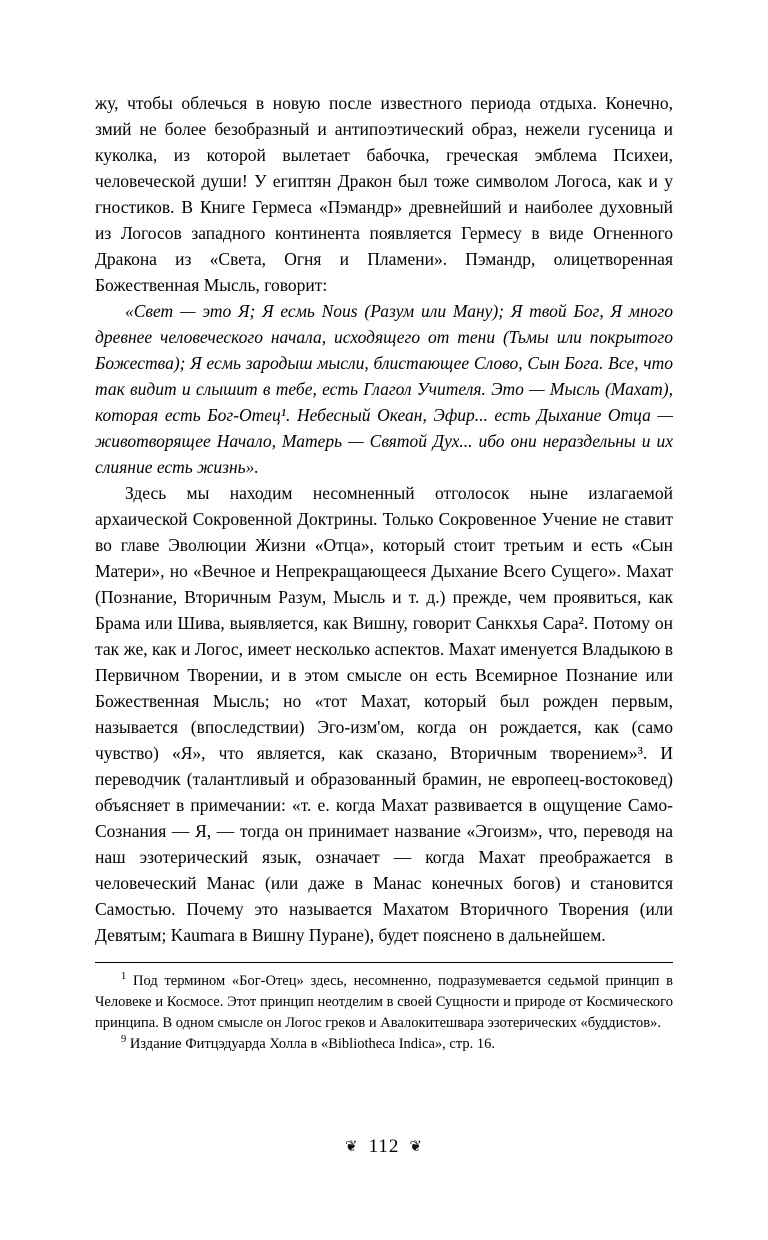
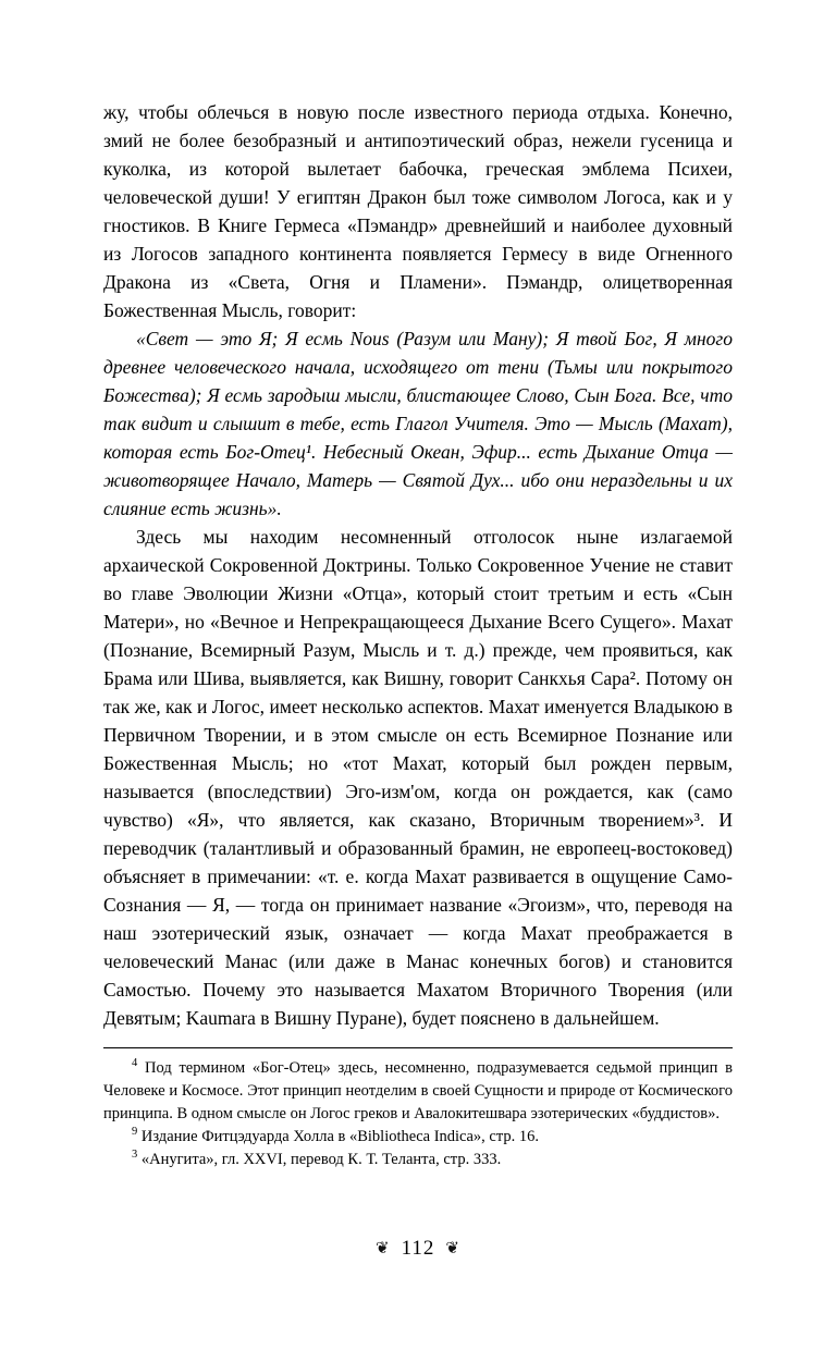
  жу, чтобы облечься в новую после известного периода отдыха. Конечно, змий не более безобразный и антипоэтический образ, нежели гусеница и куколка, из которой вылетает бабочка, греческая эмблема Психеи, человеческой души! У египтян Дракон был тоже символом Логоса, как и у гностиков. В Книге Гермеса «Пэмандр» древнейший и наиболее духовный из Логосов западного континента появляется Гермесу в виде Огненного Дракона из «Света, Огня и Пламени». Пэмандр, олицетворенная Божественная Мысль, говорит:
  «Свет — это Я; Я есмь Nous (Разум или Ману); Я твой Бог, Я много древнее человеческого начала, исходящего от тени (Тьмы или покрытого Божества); Я есмь зародыш мысли, блистающее Слово, Сын Бога. Все, что так видит и слышит в тебе, есть Глагол Учителя. Это — Мысль (Махат), которая есть Бог-Отец¹. Небесный Океан, Эфир... есть Дыхание Отца — животворящее Начало, Матерь — Святой Дух... ибо они нераздельны и их слияние есть жизнь».
- Здесь мы находим несомненный отголосок ныне излагаемой архаической Сокровенной Доктрины. Только Сокровенное Учение не ставит во главе Эволюции Жизни «Отца», который стоит третьим и есть «Сын Матери», но «Вечное и Непрекращающееся Дыхание Всего Сущего». Махат (Познание, Вторичным Разум, Мысль и т. д.) прежде, чем проявиться, как Брама или Шива, выявляется, как Вишну, говорит Санкхья Сара². Потому он так же, как и Логос, имеет несколько аспектов. Махат именуется Владыкою в Первичном Творении, и в этом смысле он есть Всемирное Познание или Божественная Мысль; но «тот Махат, который был рожден первым, называется (впоследствии) Эго-изм'ом, когда он рождается, как (само чувство) «Я», что является, как сказано, Вторичным творением»³. И переводчик (талантливый и образованный брамин, не европеец-востоковед) объясняет в примечании: «т. е. когда Махат развивается в ощущение Само-Сознания — Я, — тогда он принимает название «Эгоизм», что, переводя на наш эзотерический язык, означает — когда Махат преображается в человеческий Манас (или даже в Манас конечных богов) и становится Самостью. Почему это называется Махатом Вторичного Творения (или Девятым; Kaumara в Вишну Пуране), будет пояснено в дальнейшем.
+ Здесь мы находим несомненный отголосок ныне излагаемой архаической Сокровенной Доктрины. Только Сокровенное Учение не ставит во главе Эволюции Жизни «Отца», который стоит третьим и есть «Сын Матери», но «Вечное и Непрекращающееся Дыхание Всего Сущего». Махат (Познание, Всемирный Разум, Мысль и т. д.) прежде, чем проявиться, как Брама или Шива, выявляется, как Вишну, говорит Санкхья Сара². Потому он так же, как и Логос, имеет несколько аспектов. Махат именуется Владыкою в Первичном Творении, и в этом смысле он есть Всемирное Познание или Божественная Мысль; но «тот Махат, который был рожден первым, называется (впоследствии) Эго-изм'ом, когда он рождается, как (само чувство) «Я», что является, как сказано, Вторичным творением»³. И переводчик (талантливый и образованный брамин, не европеец-востоковед) объясняет в примечании: «т. е. когда Махат развивается в ощущение Само-Сознания — Я, — тогда он принимает название «Эгоизм», что, переводя на наш эзотерический язык, означает — когда Махат преображается в человеческий Манас (или даже в Манас конечных богов) и становится Самостью. Почему это называется Махатом Вторичного Творения (или Девятым; Kaumara в Вишну Пуране), будет пояснено в дальнейшем.
- 1 Под термином «Бог-Отец» здесь, несомненно, подразумевается седьмой принцип в Человеке и Космосе. Этот принцип неотделим в своей Сущности и природе от Космического принципа. В одном смысле он Логос греков и Авалокитешвара эзотерических «буддистов».
+ 4 Под термином «Бог-Отец» здесь, несомненно, подразумевается седьмой принцип в Человеке и Космосе. Этот принцип неотделим в своей Сущности и природе от Космического принципа. В одном смысле он Логос греков и Авалокитешвара эзотерических «буддистов».
  9 Издание Фитцэдуарда Холла в «Bibliotheca Indica», стр. 16.
+ 3 «Анугита», гл. XXVI, перевод К. Т. Теланта, стр. 333.
  ❦ 112 ❦
